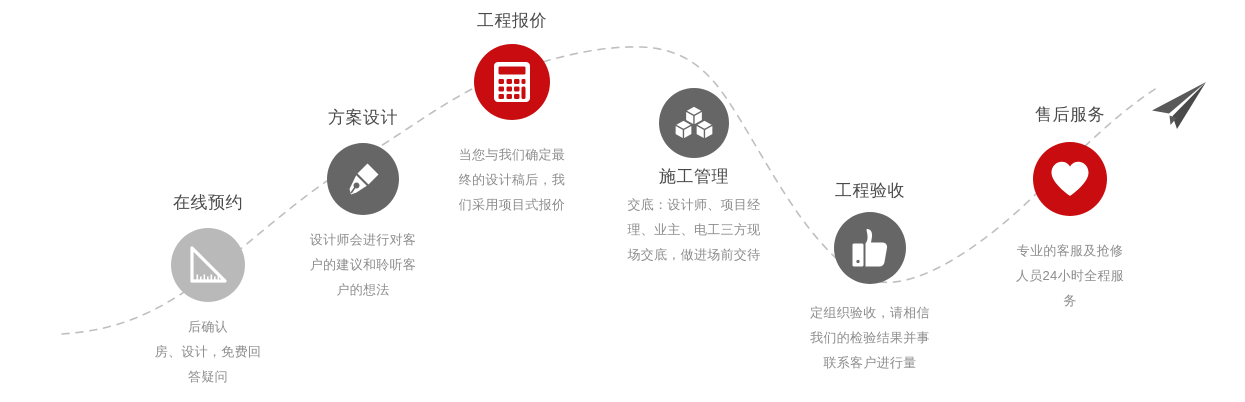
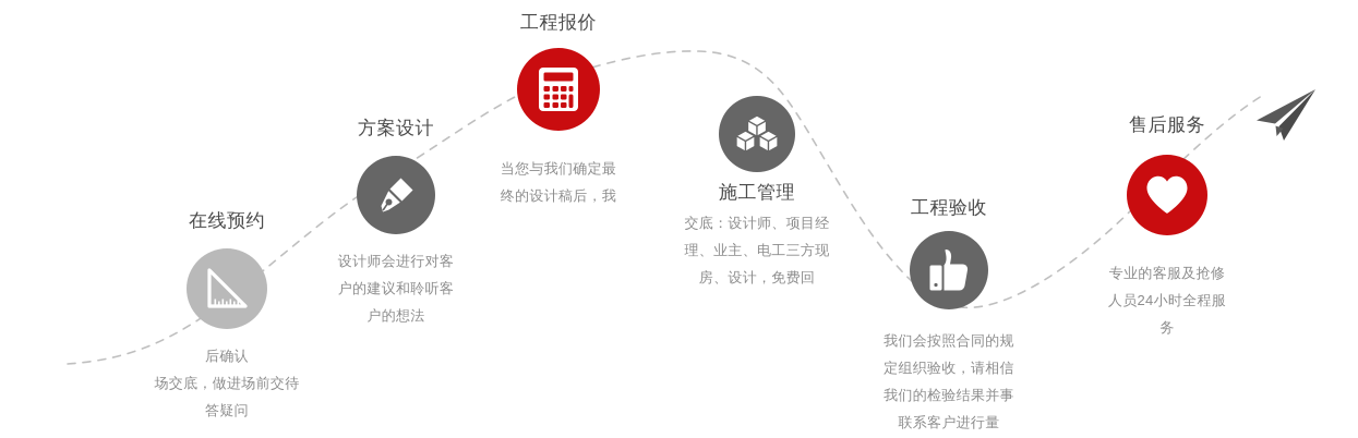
  在线预约
  后确认
- 房、设计，免费回
+ 场交底，做进场前交待
  答疑问
  方案设计
  设计师会进行对客
  户的建议和聆听客
  户的想法
  工程报价
  当您与我们确定最
  终的设计稿后，我
- 们采用项目式报价
  施工管理
  交底：设计师、项目经
  理、业主、电工三方现
- 场交底，做进场前交待
+ 房、设计，免费回
  工程验收
+ 我们会按照合同的规
  定组织验收，请相信
  我们的检验结果并事
  联系客户进行量
  售后服务
  专业的客服及抢修
  人员24小时全程服
  务
